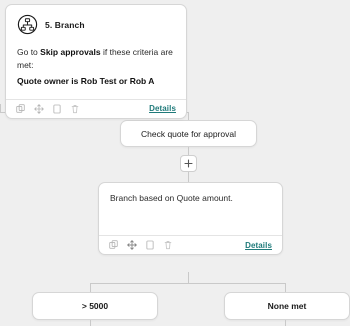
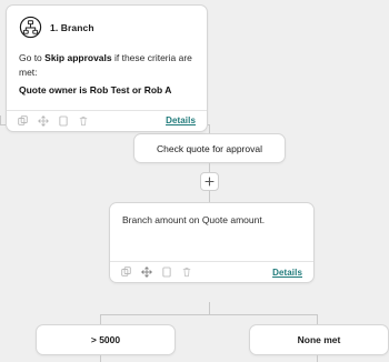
  Check quote for approval
  > 5000
  None met
- 5. Branch
+ 1. Branch
  Go to Skip approvals if these criteria are met:
  Quote owner is Rob Test or Rob A
  Details
- Branch based on Quote amount.
+ Branch amount on Quote amount.
  Details
